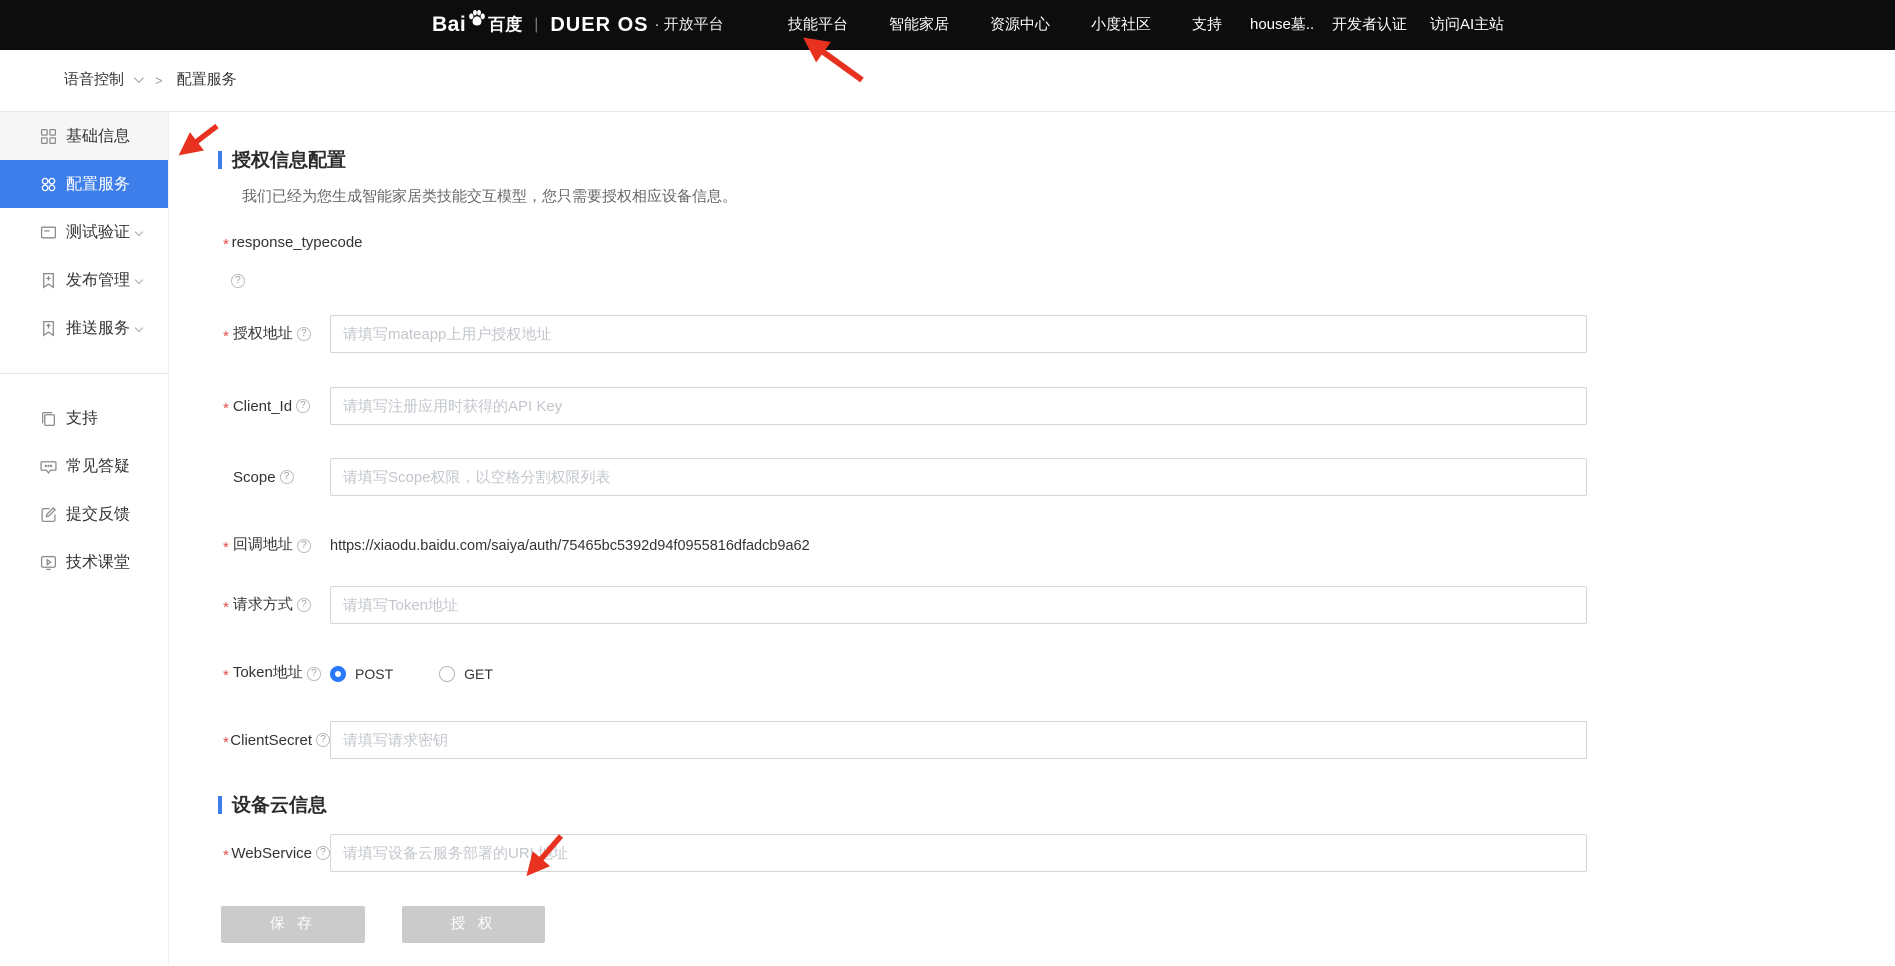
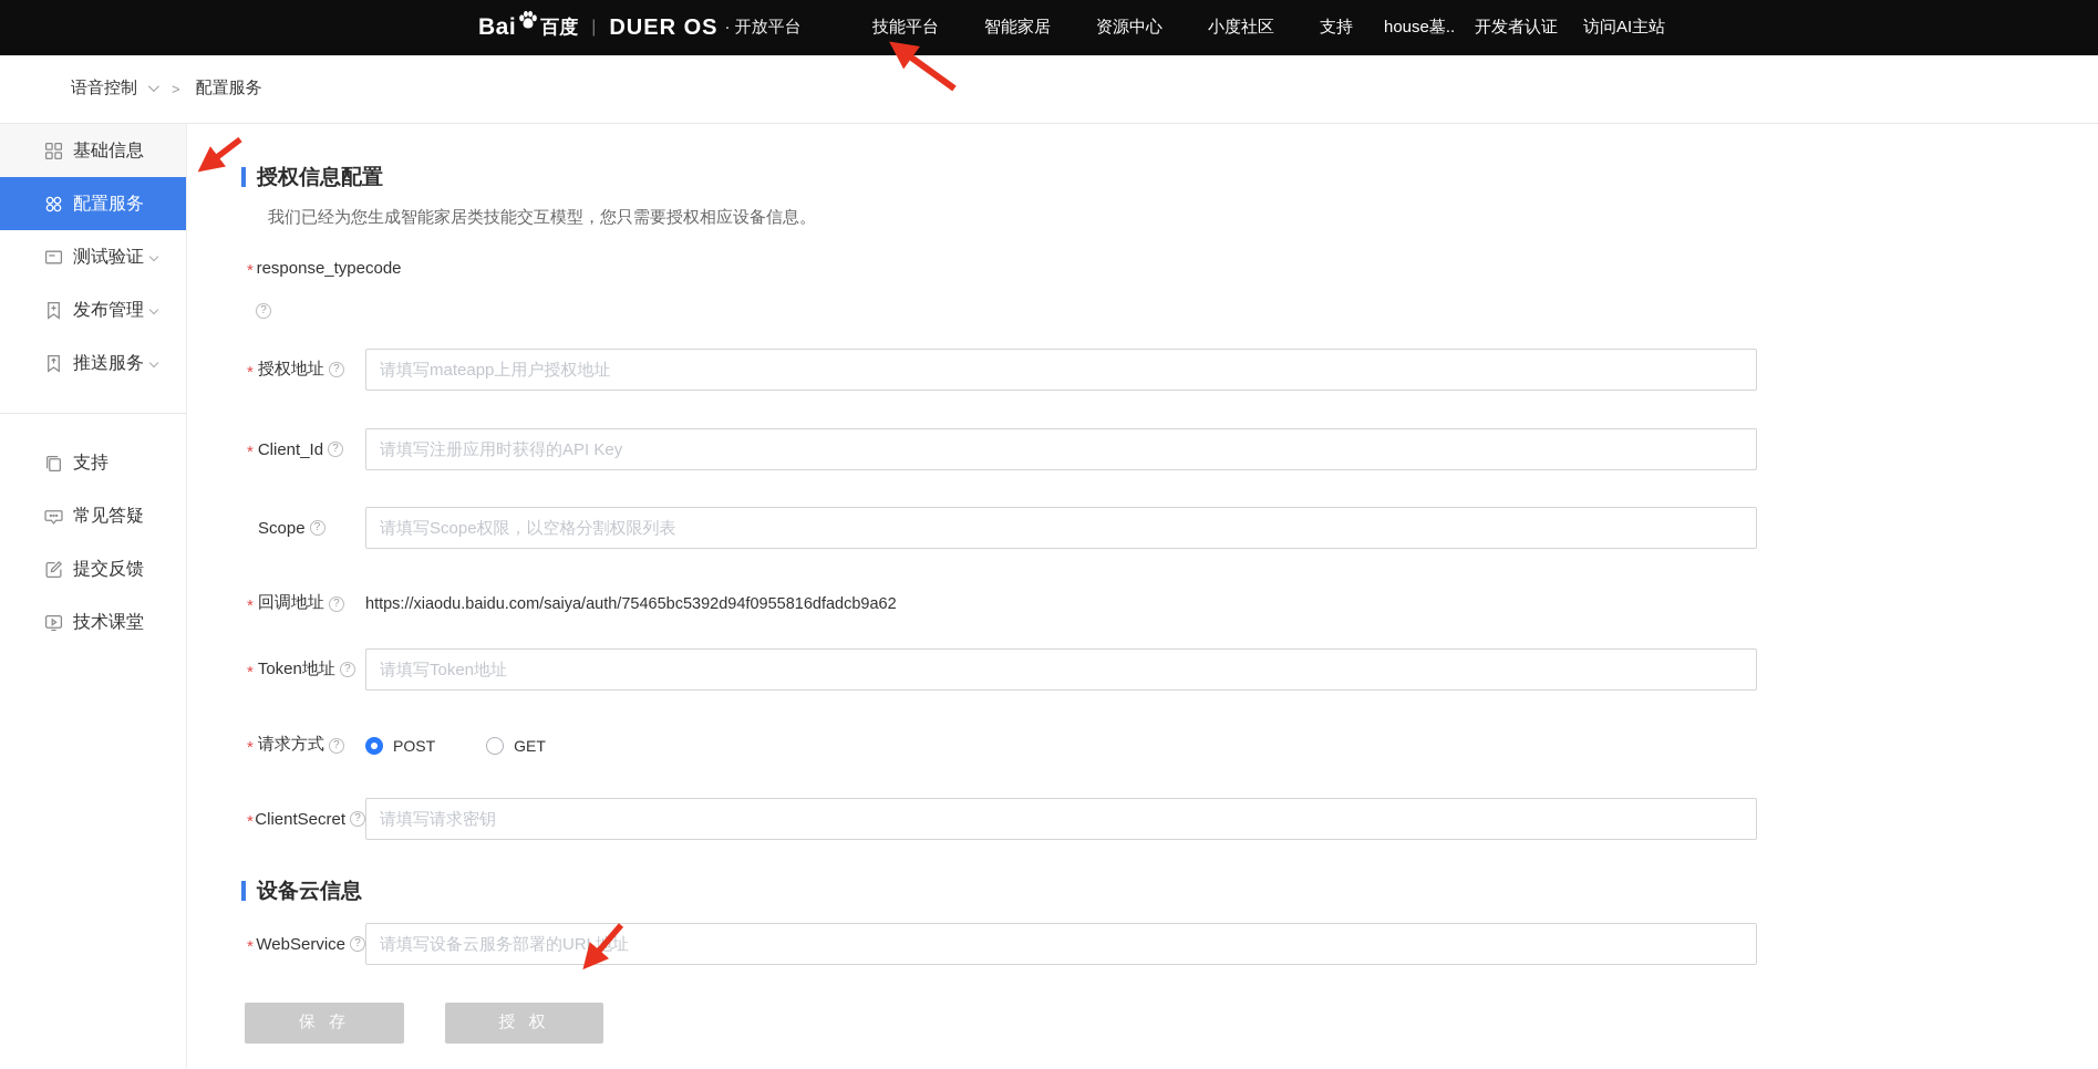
  Bai
  百度
  |
  DUER OS
  · 开放平台
  技能平台
  智能家居
  资源中心
  小度社区
  支持
  house墓..
  开发者认证
  访问AI主站
  语音控制
  >
  配置服务
  基础信息
  配置服务
  测试验证
  发布管理
  推送服务
  支持
  常见答疑
  提交反馈
  技术课堂
  授权信息配置
  我们已经为您生成智能家居类技能交互模型，您只需要授权相应设备信息。
  *
  response_type
  code
  ?
  *
  授权地址
  ?
  请填写mateapp上用户授权地址
  *
  Client_Id
  ?
  请填写注册应用时获得的API Key
  Scope
  ?
  请填写Scope权限，以空格分割权限列表
  *
  回调地址
  ?
  https://xiaodu.baidu.com/saiya/auth/75465bc5392d94f0955816dfadcb9a62
  *
- 请求方式
+ Token地址
  ?
  请填写Token地址
  *
- Token地址
+ 请求方式
  ?
  POST
  GET
  *
  ClientSecret
  ?
  请填写请求密钥
  设备云信息
  *
  WebService
  ?
  请填写设备云服务部署的URL址
  保 存
  授 权
